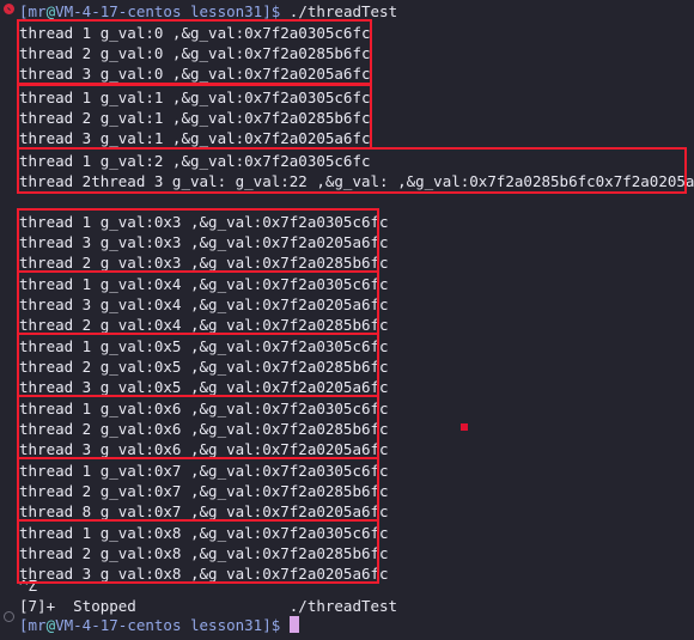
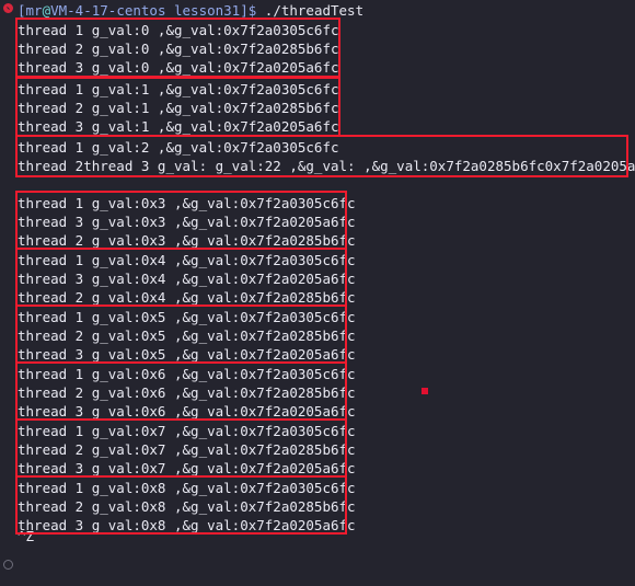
  [mr@VM-4-17-centos lesson31]$ ./threadTest
  thread 1 g_val:0 ,&g_val:0x7f2a0305c6fc
  thread 2 g_val:0 ,&g_val:0x7f2a0285b6fc
  thread 3 g_val:0 ,&g_val:0x7f2a0205a6fc
  thread 1 g_val:1 ,&g_val:0x7f2a0305c6fc
  thread 2 g_val:1 ,&g_val:0x7f2a0285b6fc
  thread 3 g_val:1 ,&g_val:0x7f2a0205a6fc
  thread 1 g_val:2 ,&g_val:0x7f2a0305c6fc
  thread 2thread 3 g_val: g_val:22 ,&g_val: ,&g_val:0x7f2a0285b6fc0x7f2a0205a
  thread 1 g_val:0x3 ,&g_val:0x7f2a0305c6fc
  thread 3 g_val:0x3 ,&g_val:0x7f2a0205a6fc
  thread 2 g_val:0x3 ,&g_val:0x7f2a0285b6fc
  thread 1 g_val:0x4 ,&g_val:0x7f2a0305c6fc
  thread 3 g_val:0x4 ,&g_val:0x7f2a0205a6fc
  thread 2 g_val:0x4 ,&g_val:0x7f2a0285b6fc
  thread 1 g_val:0x5 ,&g_val:0x7f2a0305c6fc
  thread 2 g_val:0x5 ,&g_val:0x7f2a0285b6fc
  thread 3 g_val:0x5 ,&g_val:0x7f2a0205a6fc
  thread 1 g_val:0x6 ,&g_val:0x7f2a0305c6fc
  thread 2 g_val:0x6 ,&g_val:0x7f2a0285b6fc
  thread 3 g_val:0x6 ,&g_val:0x7f2a0205a6fc
  thread 1 g_val:0x7 ,&g_val:0x7f2a0305c6fc
  thread 2 g_val:0x7 ,&g_val:0x7f2a0285b6fc
- thread 8 g_val:0x7 ,&g_val:0x7f2a0205a6fc
+ thread 3 g_val:0x7 ,&g_val:0x7f2a0205a6fc
  thread 1 g_val:0x8 ,&g_val:0x7f2a0305c6fc
  thread 2 g_val:0x8 ,&g_val:0x7f2a0285b6fc
  thread 3 g_val:0x8 ,&g_val:0x7f2a0205a6fc
  ^Z
- [7]+ Stopped ./threadTest
- [mr@VM-4-17-centos lesson31]$
